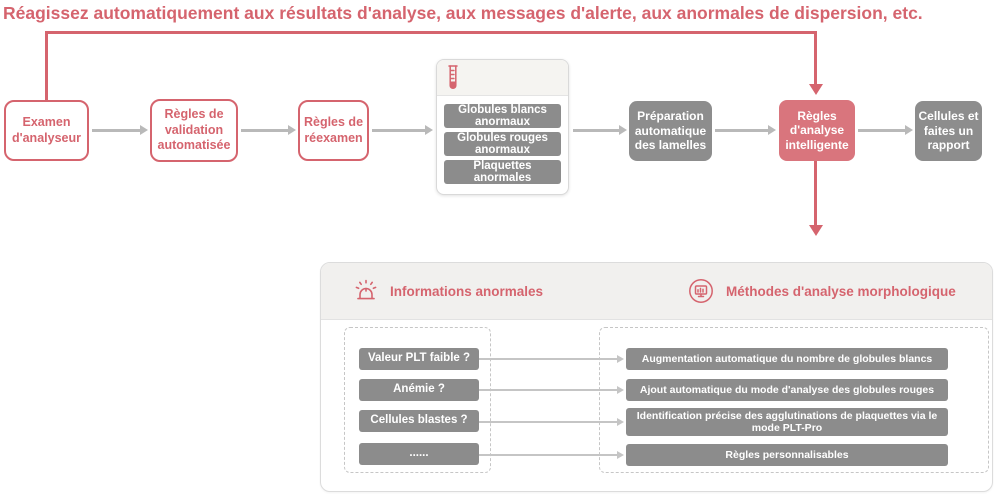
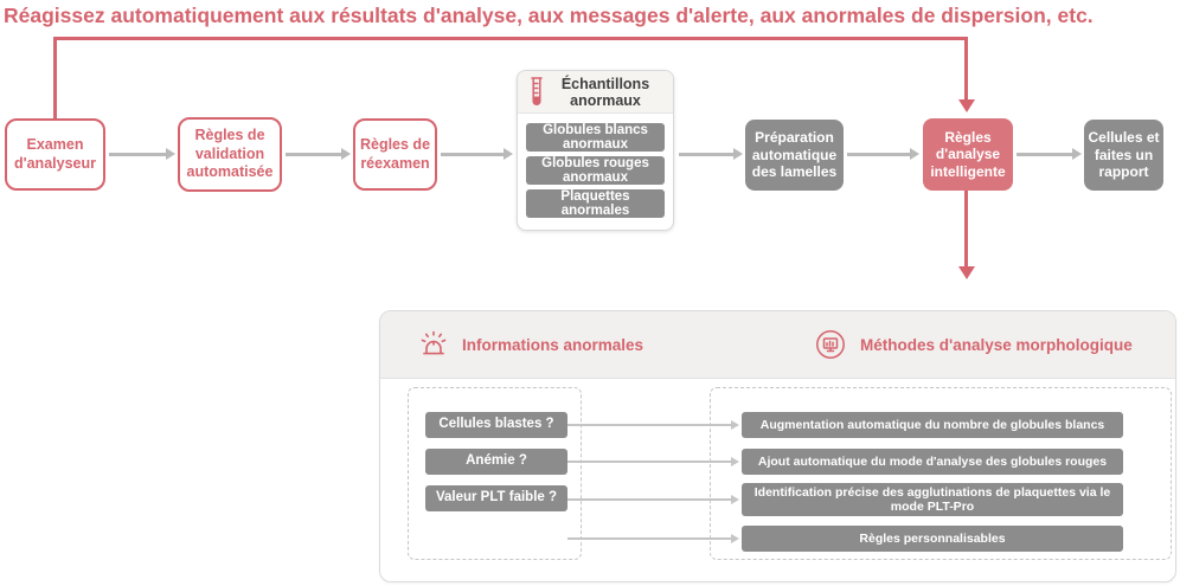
  Réagissez automatiquement aux résultats d'analyse, aux messages d'alerte, aux anormales de dispersion, etc.
  Examen d'analyseur
  Règles de validation automatisée
  Règles de réexamen
  Préparation automatique des lamelles
  Règles d'analyse intelligente
  Cellules et faites un rapport
+ Échantillons anormaux
  Globules blancs anormaux
  Globules rouges anormaux
  Plaquettes anormales
  Informations anormales
  Méthodes d'analyse morphologique
- Valeur PLT faible ?
+ Cellules blastes ?
  Anémie ?
- Cellules blastes ?
+ Valeur PLT faible ?
- ......
  Augmentation automatique du nombre de globules blancs
  Ajout automatique du mode d'analyse des globules rouges
  Identification précise des agglutinations de plaquettes via le mode PLT-Pro
  Règles personnalisables
